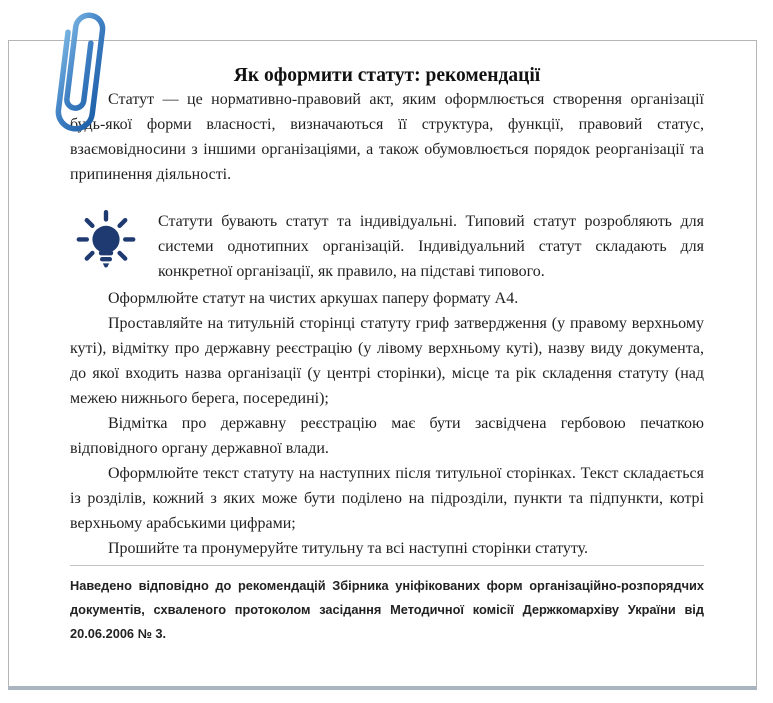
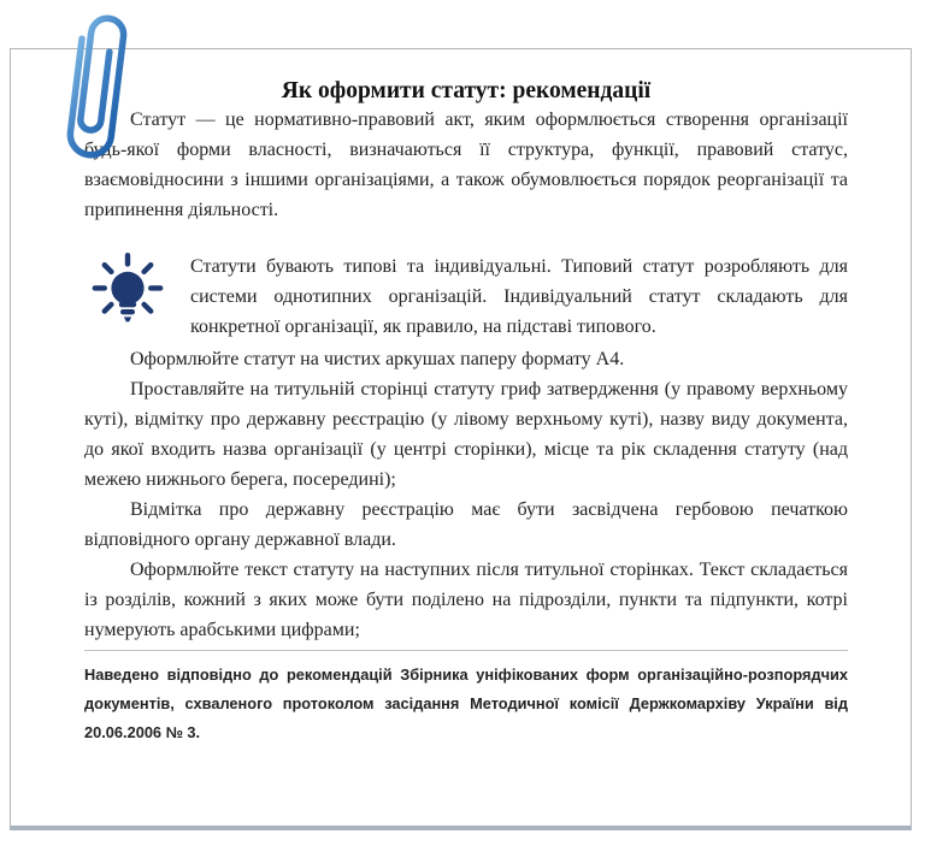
  Як оформити статут: рекомендації
  Статут — це нормативно-правовий акт, яким оформлюється створення організації буь-якої форми власності, визначаються її структура, функції, правовий статус, взаємовідносини з іншими організаціями, а також обумовлюється порядок реорганізації та припинення діяльності.
- Статути бувають статут та індивідуальні. Типовий статут розробляють для системи однотипних організацій. Індивідуальний статут складають для конкретної організації, як правило, на підставі типового.
+ Статути бувають типові та індивідуальні. Типовий статут розробляють для системи однотипних організацій. Індивідуальний статут складають для конкретної організації, як правило, на підставі типового.
  Оформлюйте статут на чистих аркушах паперу формату А4.
  Проставляйте на титульній сторінці статуту гриф затвердження (у правому верхньому куті), відмітку про державну реєстрацію (у лівому верхньому куті), назву виду документа, до якої входить назва організації (у центрі сторінки), місце та рік складення статуту (над межею нижнього берега, посередині);
  Відмітка про державну реєстрацію має бути засвідчена гербовою печаткою відповідного органу державної влади.
- Оформлюйте текст статуту на наступних після титульної сторінках. Текст складається із розділів, кожний з яких може бути поділено на підрозділи, пункти та підпункти, котрі верхньому арабськими цифрами;
+ Оформлюйте текст статуту на наступних після титульної сторінках. Текст складається із розділів, кожний з яких може бути поділено на підрозділи, пункти та підпункти, котрі нумерують арабськими цифрами;
- Прошийте та пронумеруйте титульну та всі наступні сторінки статуту.
  Наведено відповідно до рекомендацій Збірника уніфікованих форм організаційно-розпорядчих документів, схваленого протоколом засідання Методичної комісії Держкомархіву України від 20.06.2006 № 3.
